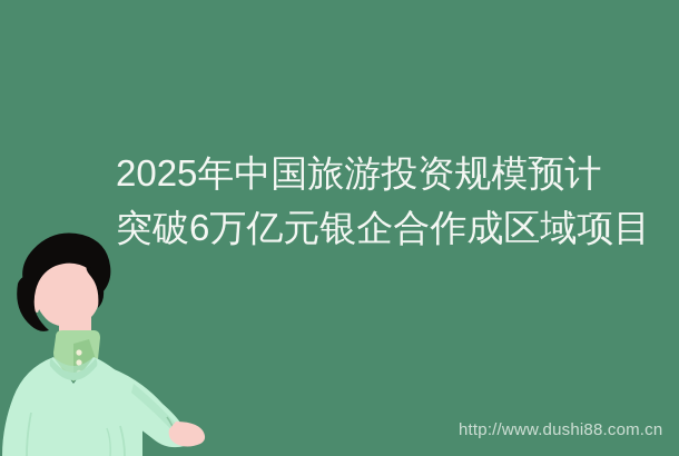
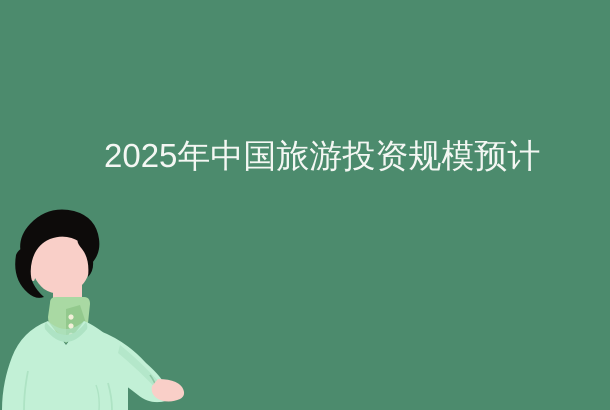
  2025年中国旅游投资规模预计
- 突破6万亿元银企合作成区域项目
- http://www.dushi88.com.cn
